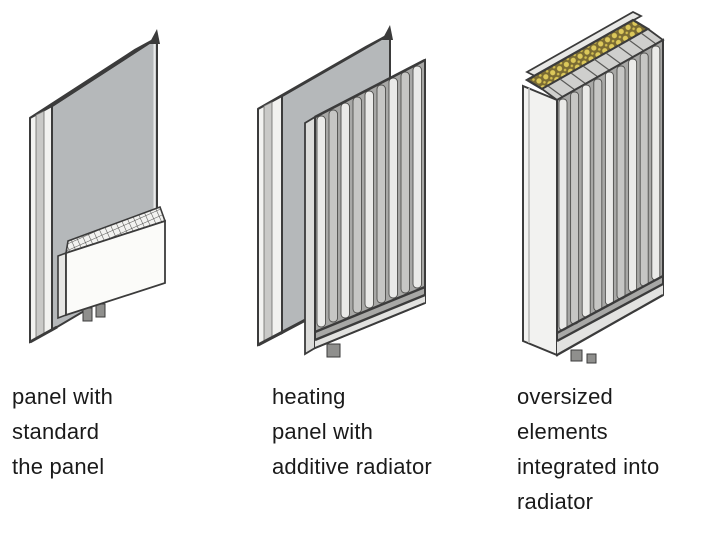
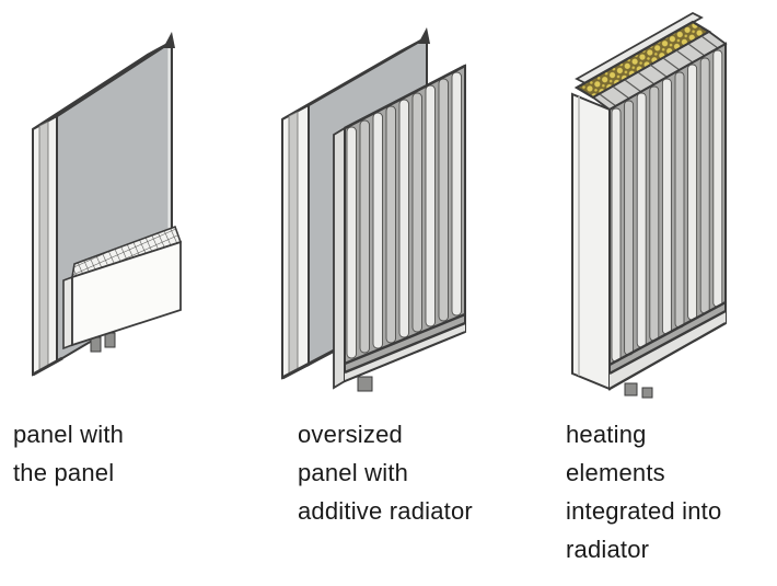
  panel with
- standard
  the panel
- heating
+ oversized
  panel with
  additive radiator
- oversized
+ heating
  elements
  integrated into
  radiator
